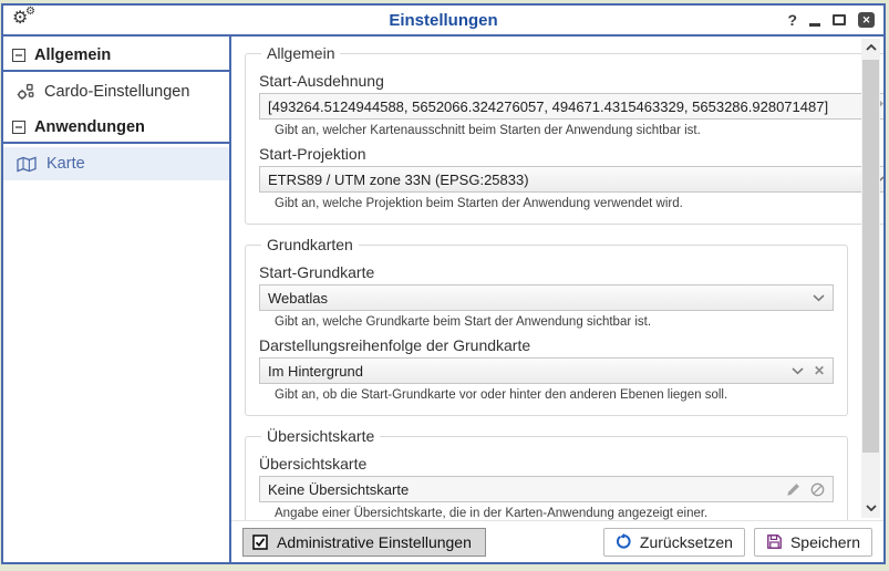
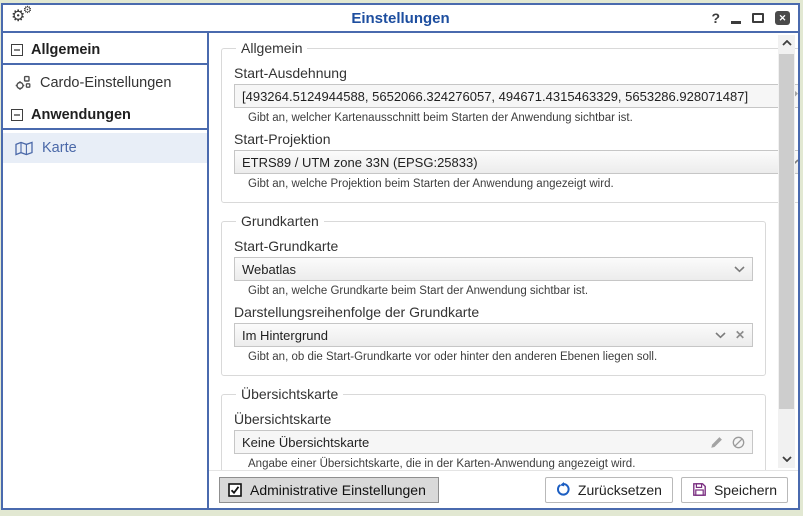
  ⚙
  ⚙
  Einstellungen
  ?
  ✕
  Allgemein
  Cardo-Einstellungen
  Anwendungen
  Karte
  Allgemein
  Start-Ausdehnung
  [493264.5124944588, 5652066.324276057, 494671.4315463329, 5653286.928071487]
  Gibt an, welcher Kartenausschnitt beim Starten der Anwendung sichtbar ist.
  Start-Projektion
  ETRS89 / UTM zone 33N (EPSG:25833)
- Gibt an, welche Projektion beim Starten der Anwendung verwendet wird.
+ Gibt an, welche Projektion beim Starten der Anwendung angezeigt wird.
  Grundkarten
  Start-Grundkarte
  Webatlas
  Gibt an, welche Grundkarte beim Start der Anwendung sichtbar ist.
  Darstellungsreihenfolge der Grundkarte
  Im Hintergrund
  ✕
  Gibt an, ob die Start-Grundkarte vor oder hinter den anderen Ebenen liegen soll.
  Übersichtskarte
  Übersichtskarte
  Keine Übersichtskarte
- Angabe einer Übersichtskarte, die in der Karten-Anwendung angezeigt einer.
+ Angabe einer Übersichtskarte, die in der Karten-Anwendung angezeigt wird.
  Administrative Einstellungen
  Zurücksetzen
  Speichern
